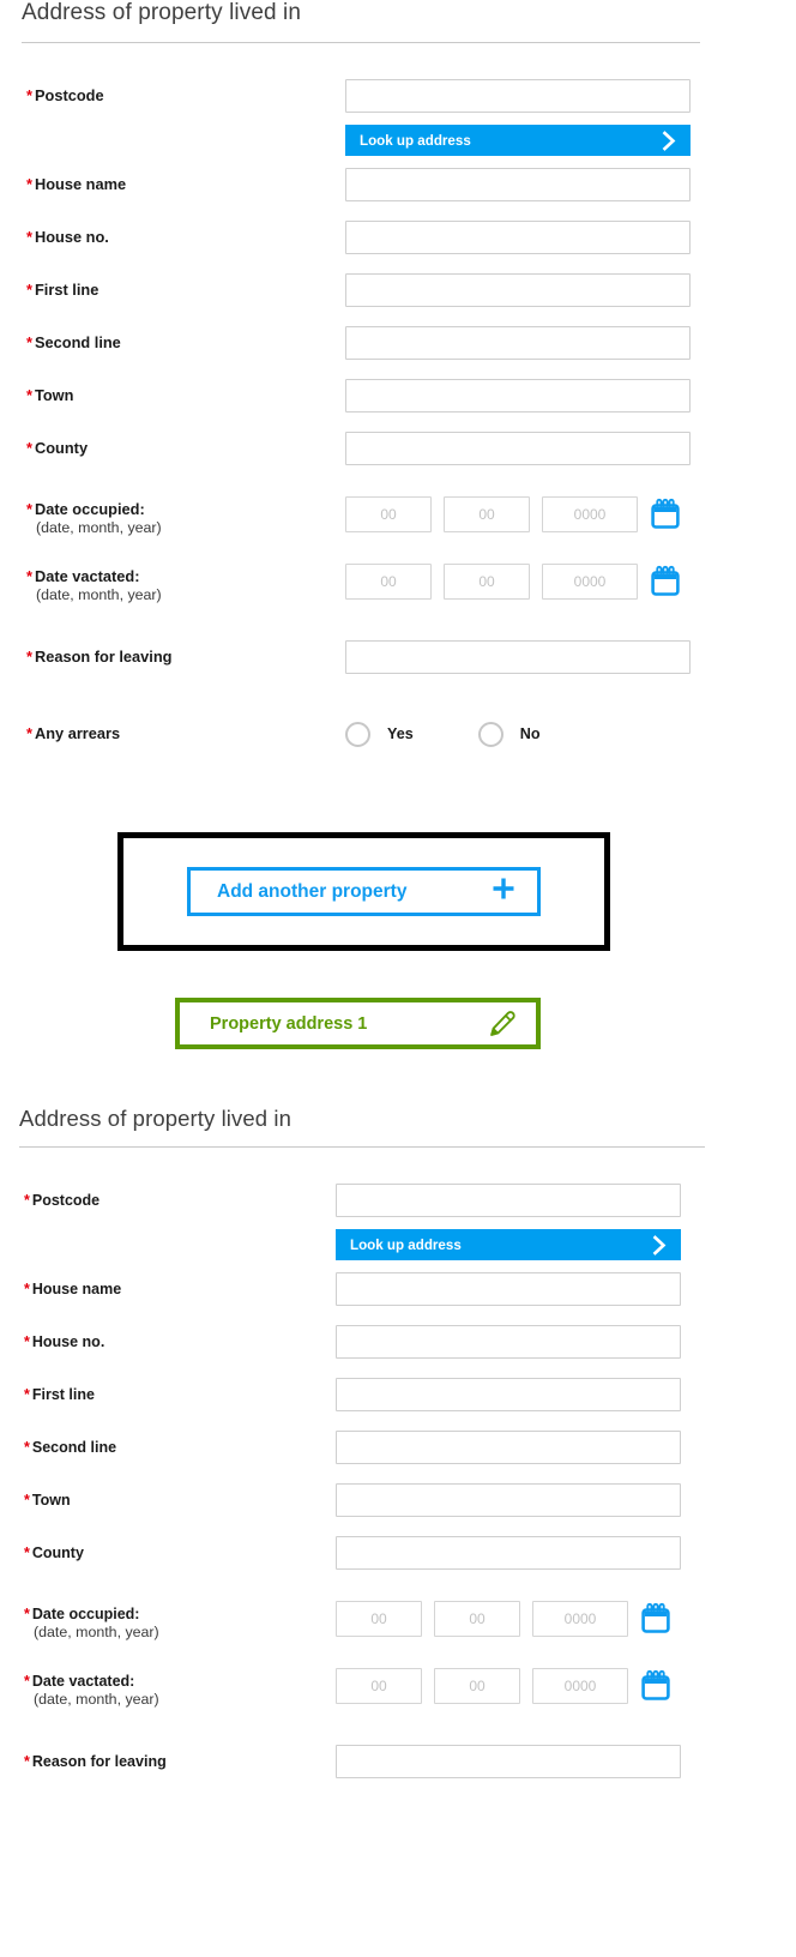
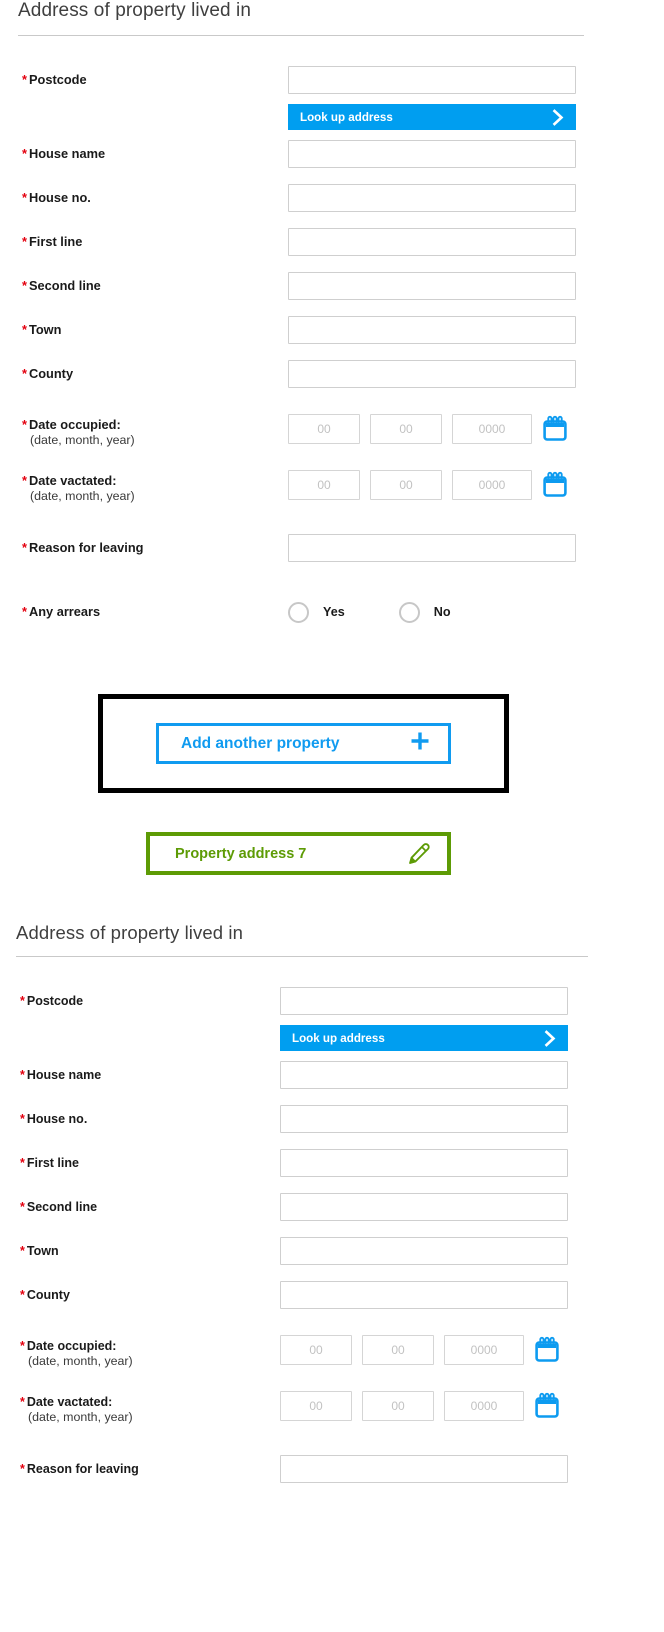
  Address of property lived in
  * Postcode
  Look up address
  * House name
  * House no.
  * First line
  * Second line
  * Town
  * County
  * Date occupied:
  (date, month, year)
  00
  00
  0000
  * Date vactated:
  (date, month, year)
  00
  00
  0000
  * Reason for leaving
  * Any arrears
  Yes
  No
  Add another property
- Property address 1
+ Property address 7
  Address of property lived in
  * Postcode
  Look up address
  * House name
  * House no.
  * First line
  * Second line
  * Town
  * County
  * Date occupied:
  (date, month, year)
  00
  00
  0000
  * Date vactated:
  (date, month, year)
  00
  00
  0000
  * Reason for leaving
